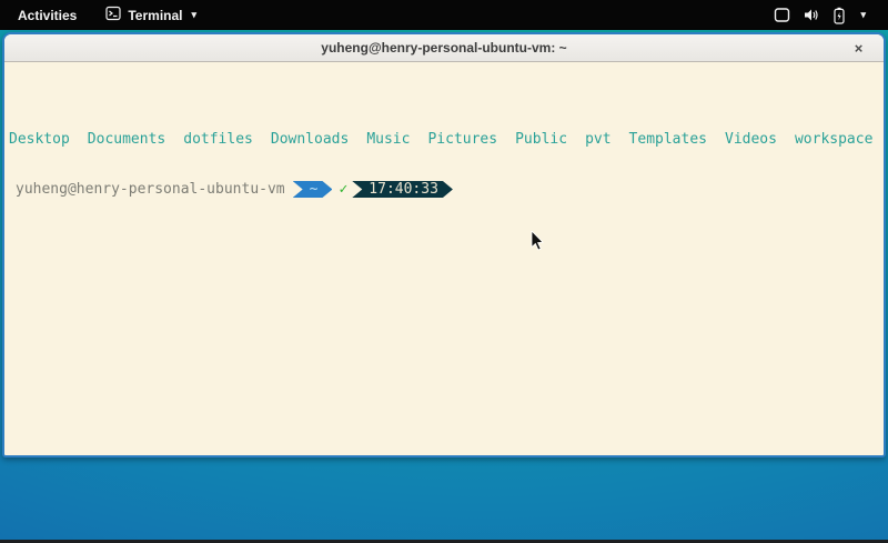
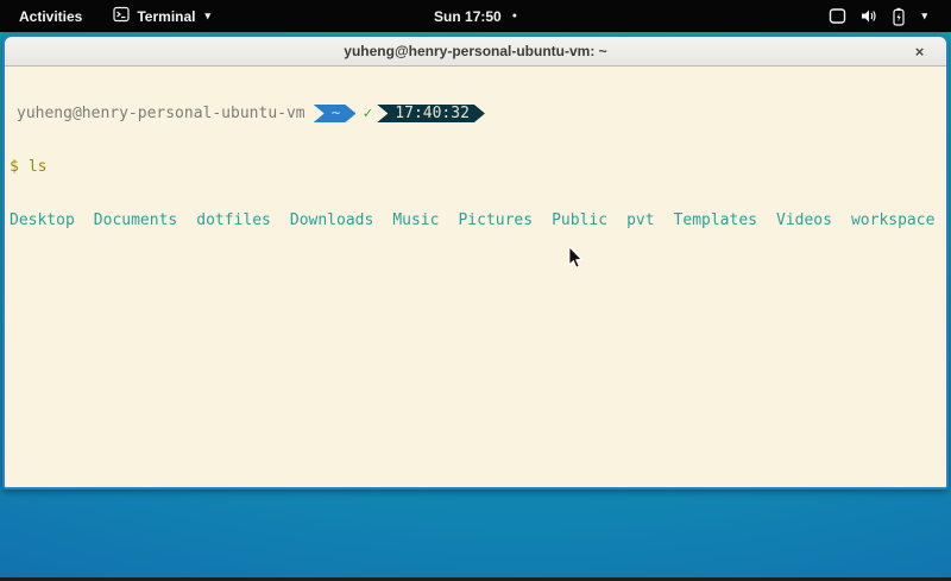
  Activities
  Terminal
  ▾
+ Sun 17:50
  ▾
  yuheng@henry-personal-ubuntu-vm: ~
  ×
+ yuheng@henry-personal-ubuntu-vm ~ ✓ 17:40:32
+ $ ls
  Desktop Documents dotfiles Downloads Music Pictures Public pvt Templates Videos workspace
- yuheng@henry-personal-ubuntu-vm ~ ✓ 17:40:33
